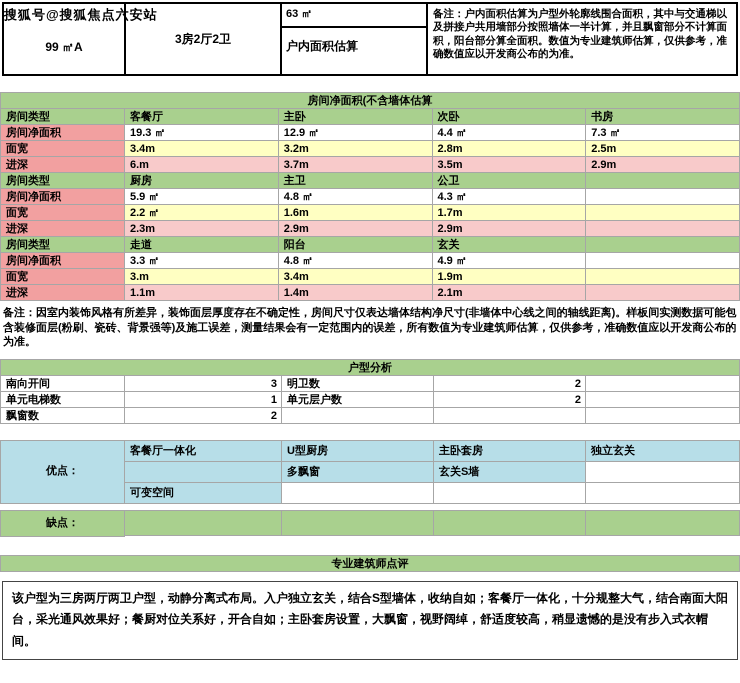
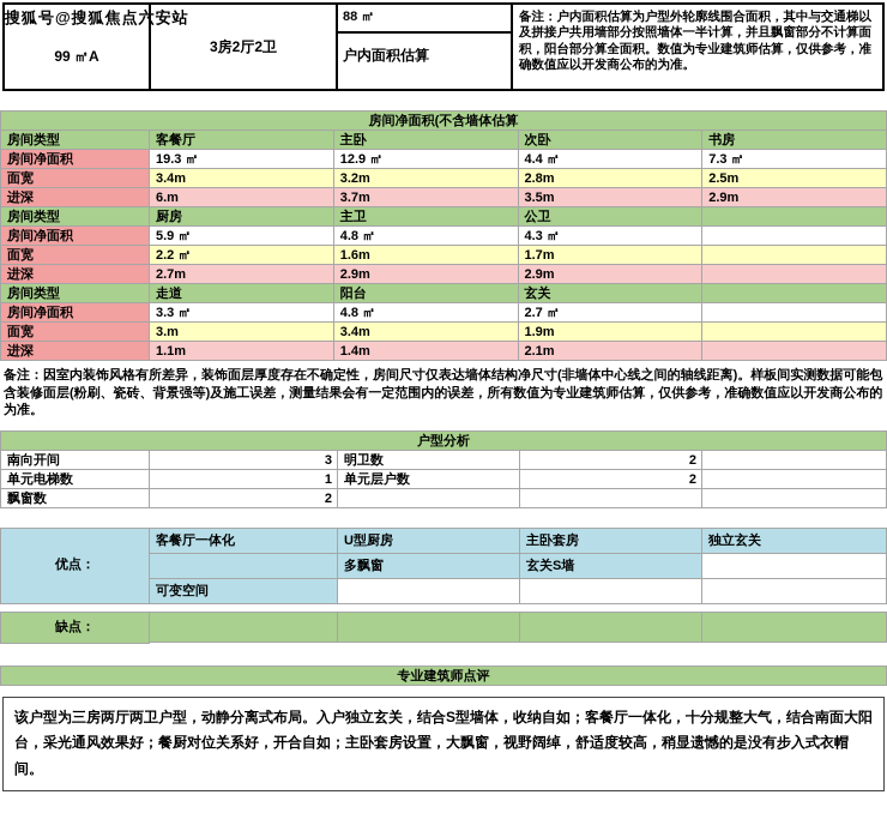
  搜狐号@搜狐焦点六安站
  99 ㎡A
  3房2厅2卫
- 63 ㎡
+ 88 ㎡
  户内面积估算
  备注：户内面积估算为户型外轮廓线围合面积，其中与交通梯以及拼接户共用墙部分按照墙体一半计算，并且飘窗部分不计算面积，阳台部分算全面积。数值为专业建筑师估算，仅供参考，准确数值应以开发商公布的为准。
  房间净面积(不含墙体估算
  房间类型
  客餐厅
  主卧
  次卧
  书房
  房间净面积
  19.3 ㎡
  12.9 ㎡
  4.4 ㎡
  7.3 ㎡
  面宽
  3.4m
  3.2m
  2.8m
  2.5m
  进深
  6.m
  3.7m
  3.5m
  2.9m
  房间类型
  厨房
  主卫
  公卫
  房间净面积
  5.9 ㎡
  4.8 ㎡
  4.3 ㎡
  面宽
  2.2 ㎡
  1.6m
  1.7m
  进深
- 2.3m
+ 2.7m
  2.9m
  2.9m
  房间类型
  走道
  阳台
  玄关
  房间净面积
  3.3 ㎡
  4.8 ㎡
- 4.9 ㎡
+ 2.7 ㎡
  面宽
  3.m
  3.4m
  1.9m
  进深
  1.1m
  1.4m
  2.1m
  备注：因室内装饰风格有所差异，装饰面层厚度存在不确定性，房间尺寸仅表达墙体结构净尺寸(非墙体中心线之间的轴线距离)。样板间实测数据可能包含装修面层(粉刷、瓷砖、背景强等)及施工误差，测量结果会有一定范围内的误差，所有数值为专业建筑师估算，仅供参考，准确数值应以开发商公布的为准。
  户型分析
  南向开间
  3
  明卫数
  2
  单元电梯数
  1
  单元层户数
  2
  飘窗数
  2
  优点：
  客餐厅一体化
  U型厨房
  主卧套房
  独立玄关
  多飘窗
  玄关S墙
  可变空间
  缺点：
  专业建筑师点评
  该户型为三房两厅两卫户型，动静分离式布局。入户独立玄关，结合S型墙体，收纳自如；客餐厅一体化，十分规整大气，结合南面大阳台，采光通风效果好；餐厨对位关系好，开合自如；主卧套房设置，大飘窗，视野阔绰，舒适度较高，稍显遗憾的是没有步入式衣帽间。
